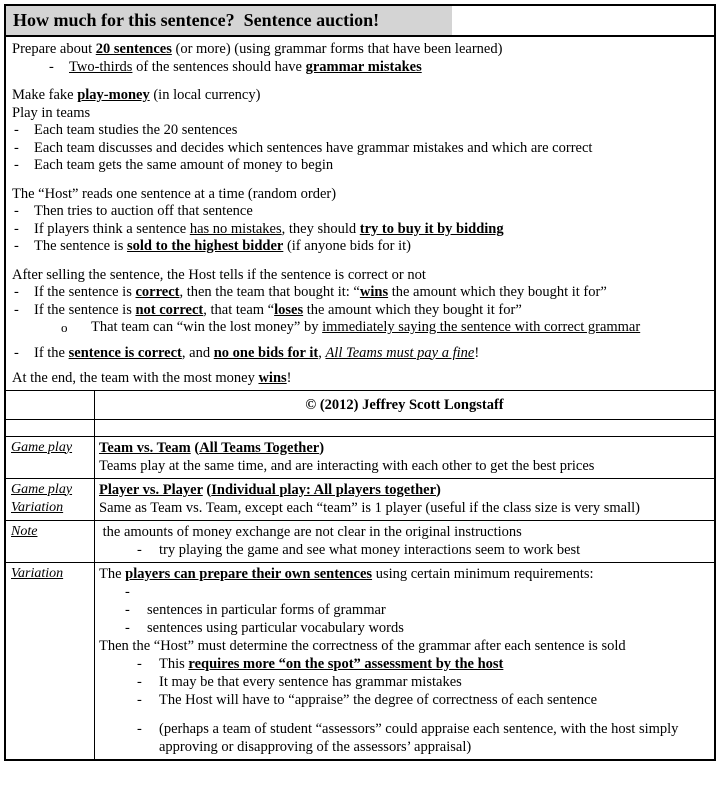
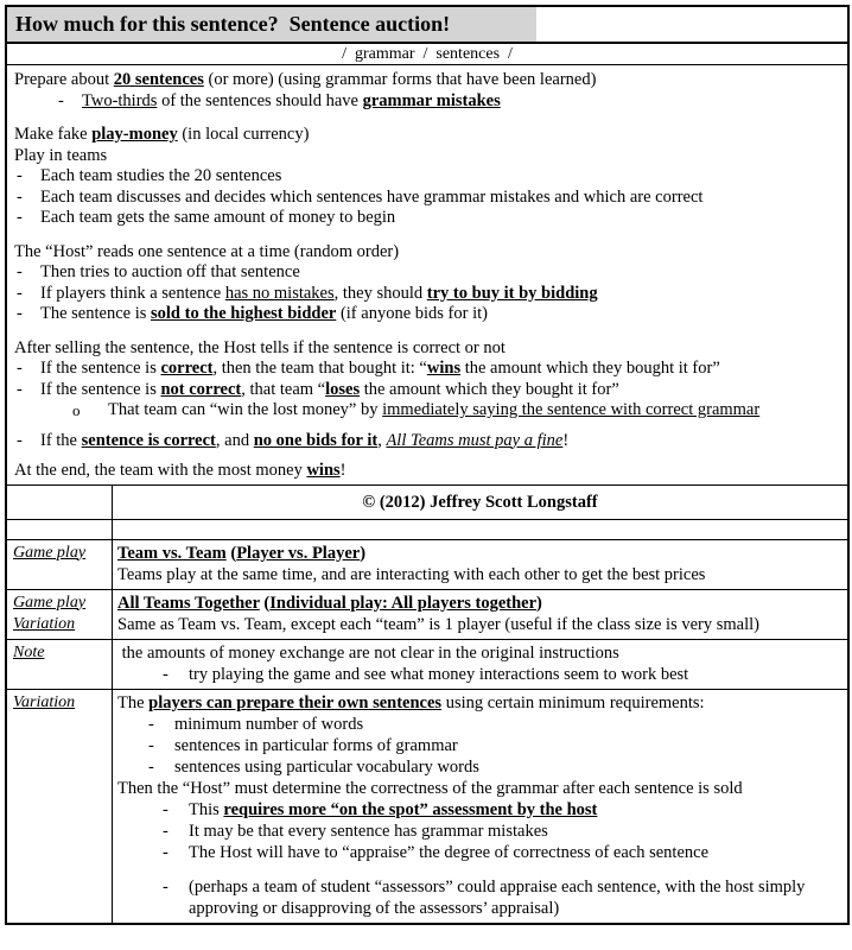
  How much for this sentence? Sentence auction!
+ / grammar / sentences /
  Prepare about 20 sentences (or more) (using grammar forms that have been learned)
  -
  Two-thirds of the sentences should have grammar mistakes
  Make fake play-money (in local currency)
  Play in teams
  -
  Each team studies the 20 sentences
  -
  Each team discusses and decides which sentences have grammar mistakes and which are correct
  -
  Each team gets the same amount of money to begin
  The “Host” reads one sentence at a time (random order)
  -
  Then tries to auction off that sentence
  -
  If players think a sentence has no mistakes, they should try to buy it by bidding
  -
  The sentence is sold to the highest bidder (if anyone bids for it)
  After selling the sentence, the Host tells if the sentence is correct or not
  -
  If the sentence is correct, then the team that bought it: “wins the amount which they bought it for”
  -
  If the sentence is not correct, that team “loses the amount which they bought it for”
  o
  That team can “win the lost money” by immediately saying the sentence with correct grammar
  -
  If the sentence is correct, and no one bids for it, All Teams must pay a fine!
  At the end, the team with the most money wins!
  © (2012) Jeffrey Scott Longstaff
  Game play
- Team vs. Team (All Teams Together)
+ Team vs. Team (Player vs. Player)
  Teams play at the same time, and are interacting with each other to get the best prices
  Game play
  Variation
- Player vs. Player (Individual play: All players together)
+ All Teams Together (Individual play: All players together)
  Same as Team vs. Team, except each “team” is 1 player (useful if the class size is very small)
  Note
  the amounts of money exchange are not clear in the original instructions
  -
  try playing the game and see what money interactions seem to work best
  Variation
  The players can prepare their own sentences using certain minimum requirements:
  -
+ minimum number of words
  -
  sentences in particular forms of grammar
  -
  sentences using particular vocabulary words
  Then the “Host” must determine the correctness of the grammar after each sentence is sold
  -
  This requires more “on the spot” assessment by the host
  -
  It may be that every sentence has grammar mistakes
  -
  The Host will have to “appraise” the degree of correctness of each sentence
  -
  (perhaps a team of student “assessors” could appraise each sentence, with the host simply approving or disapproving of the assessors’ appraisal)
